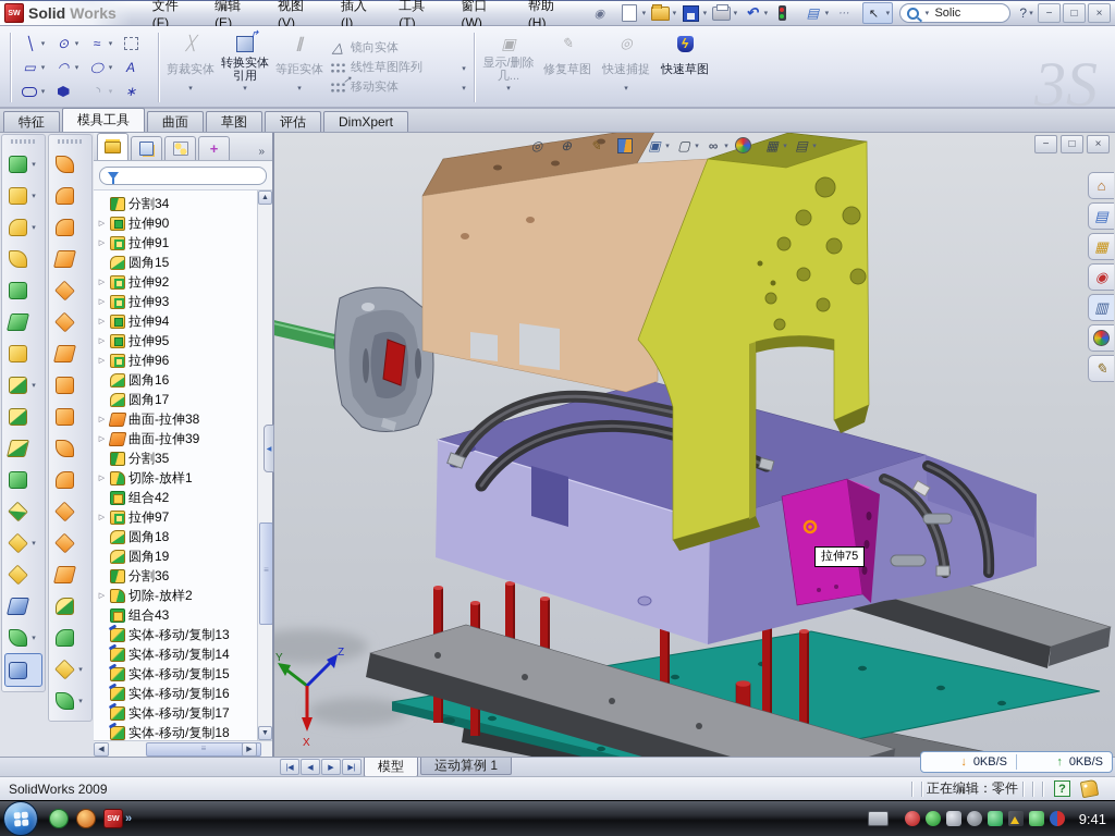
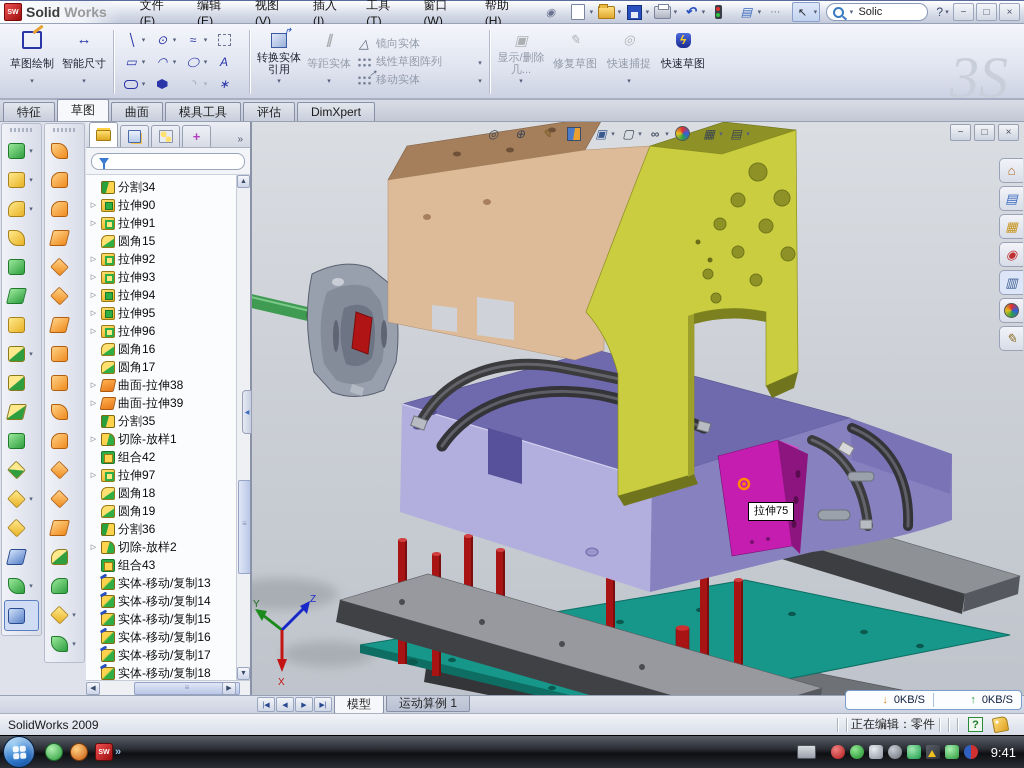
  Solid
  Works
  文件(F)
  编辑(E)
  视图(V)
  插入(I)
  工具(T)
  窗口(W)
  帮助(H)
  ◉
  ↶
  ▤
  ⋯
  ↖
  Solic
  ?
  −
  □
  ×
+ 草图绘制
+ ↔
+ 智能尺寸
  ╲
  ⊙
  ≈
  ▭
  ◠
  A
  ◝
  ∗
- ╳
- 剪裁实体
  转换实体引用
  ∥
  等距实体
  △
  镜向实体
  线性草图阵列
  移动实体
  ▣
  显示/删除几...
  ✎
  修复草图
  ◎
  快速捕捉
  ϟ
  快速草图
  3S
  特征
- 模具工具
+ 草图
  曲面
- 草图
+ 模具工具
  评估
  DimXpert
  +
  »
  分割34
  拉伸90
  拉伸91
  圆角15
  拉伸92
  拉伸93
  拉伸94
  拉伸95
  拉伸96
  圆角16
  圆角17
  曲面-拉伸38
  曲面-拉伸39
  分割35
  切除-放样1
  组合42
  拉伸97
  圆角18
  圆角19
  分割36
  切除-放样2
  组合43
  实体-移动/复制13
  实体-移动/复制14
  实体-移动/复制15
  实体-移动/复制16
  实体-移动/复制17
  实体-移动/复制18
  ≡
  Y
  Z
  X
  −
  □
  ×
  ⌂
  ▤
  ▦
  ◉
  ▥
  ✎
  拉伸75
  模型
  运动算例 1
  SolidWorks 2009
  正在编辑：零件
  ?
  ↓
  0KB/S
  ↑
  0KB/S
  »
  9:41
